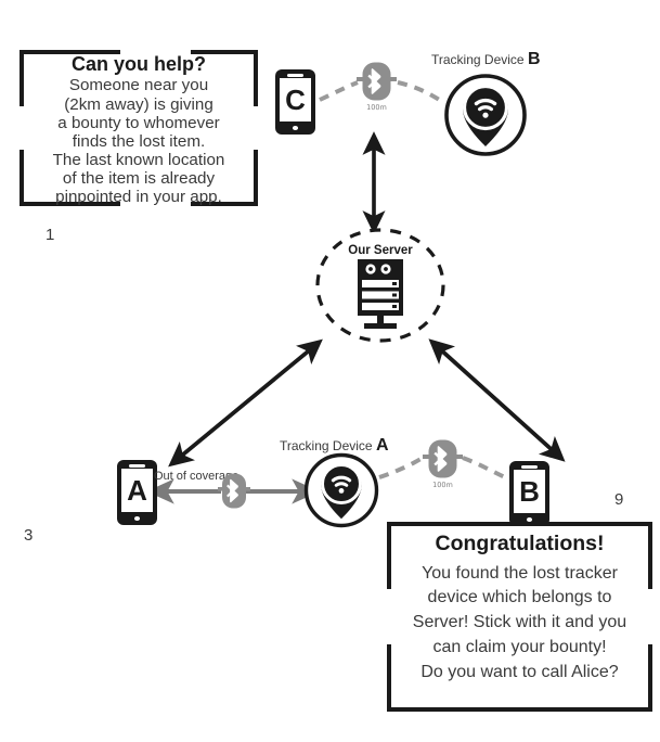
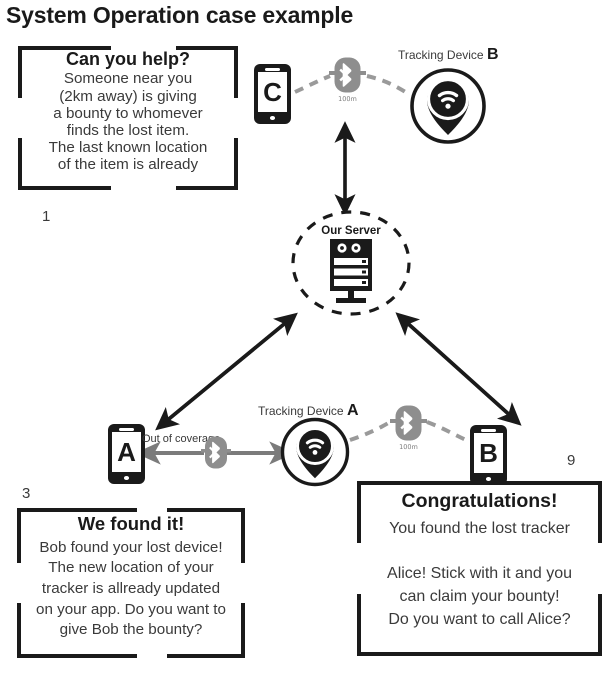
+ System Operation case example
  Can you help?
  Someone near you
  (2km away) is giving
  a bounty to whomever
  finds the lost item.
  The last known location
  of the item is already
- pinpointed in your app.
  1
  Congratulations!
  You found the lost tracker
- device which belongs to
- Server! Stick with it and you
+ Alice! Stick with it and you
  can claim your bounty!
  Do you want to call Alice?
  9
+ We found it!
+ Bob found your lost device!
+ The new location of your
+ tracker is allready updated
+ on your app. Do you want to
+ give Bob the bounty?
  3
  C
  100m
  Tracking Device B
  Our Server
  A
  Out of covera
  Tracking Device A
  100m
  B
